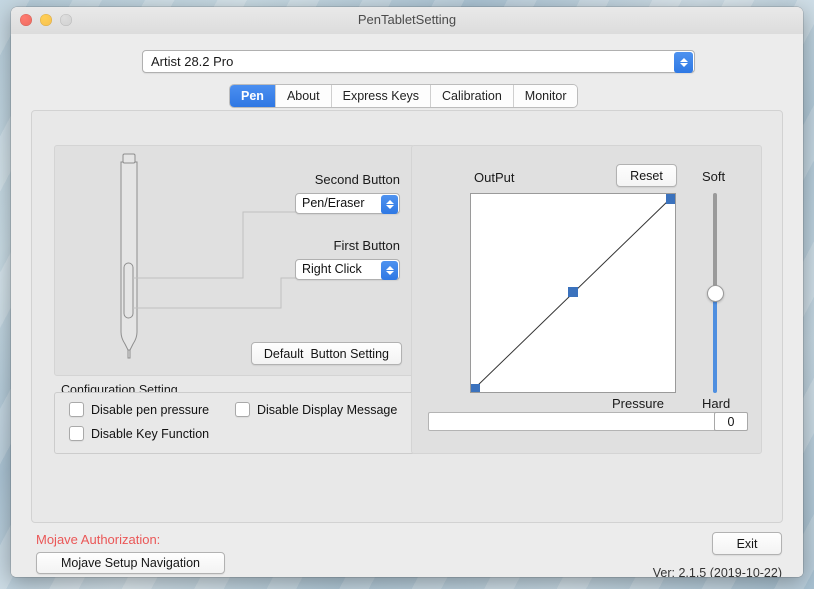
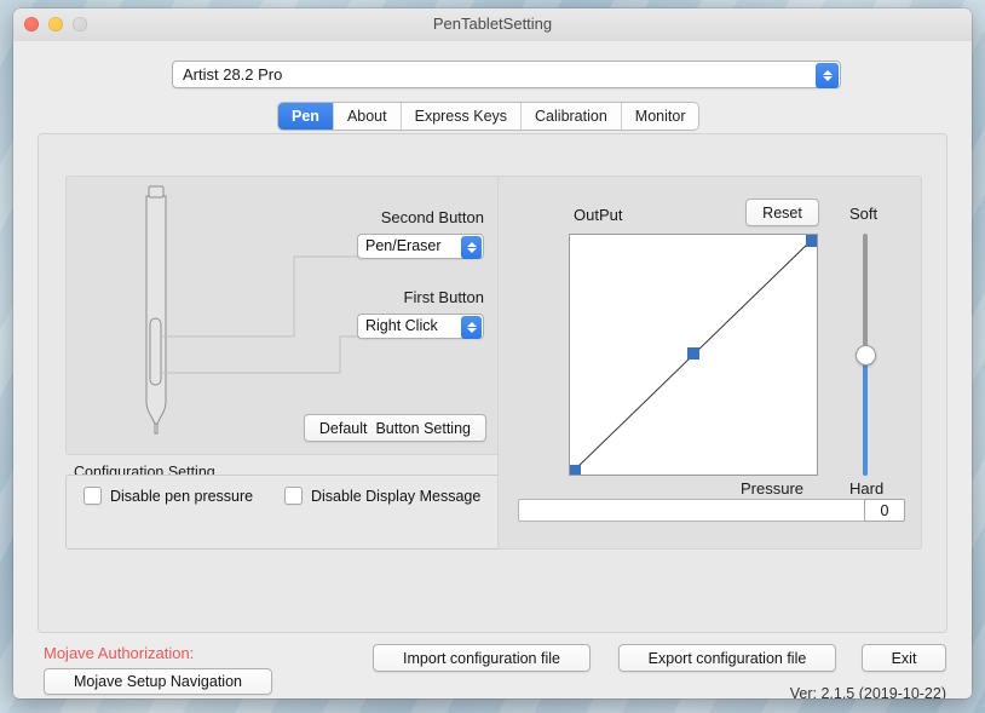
  PenTabletSetting
  Artist 28.2 Pro
  Pen
  About
  Express Keys
  Calibration
  Monitor
  Second Button
  Pen/Eraser
  First Button
  Right Click
  Default Button Setting
  Configuration Setting
  Disable pen pressure
  Disable Display Message
- Disable Key Function
  OutPut
  Reset
  Pressure
  Soft
  Hard
  0
  Mojave Authorization:
  Mojave Setup Navigation
+ Import configuration file
+ Export configuration file
  Exit
  Ver: 2.1.5 (2019-10-22)
